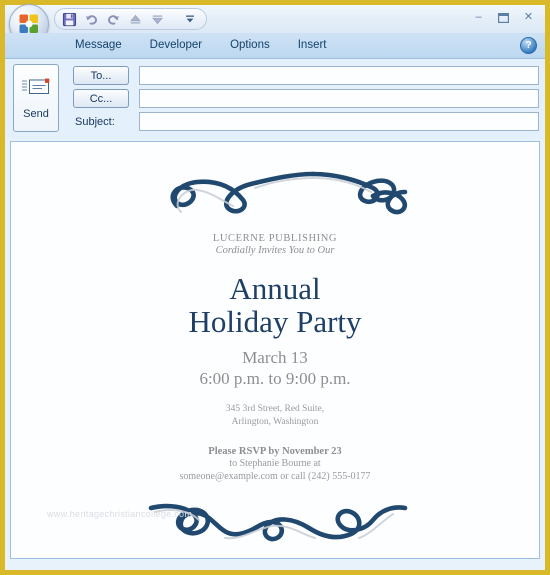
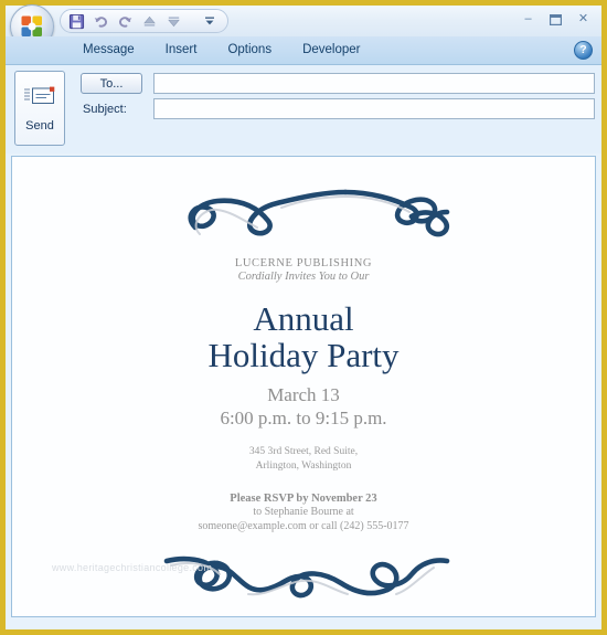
  –
  ✕
  Message
- Developer
+ Insert
  Options
- Insert
+ Developer
  ?
  Send
  To...
- Cc...
  Subject:
  LUCERNE PUBLISHING
  Cordially Invites You to Our
  Annual
  Holiday Party
  March 13
- 6:00 p.m. to 9:00 p.m.
+ 6:00 p.m. to 9:15 p.m.
  345 3rd Street, Red Suite,
  Arlington, Washington
  Please RSVP by November 23
  to Stephanie Bourne at
  someone@example.com or call (242) 555-0177
  www.heritagechristiancollege.com
